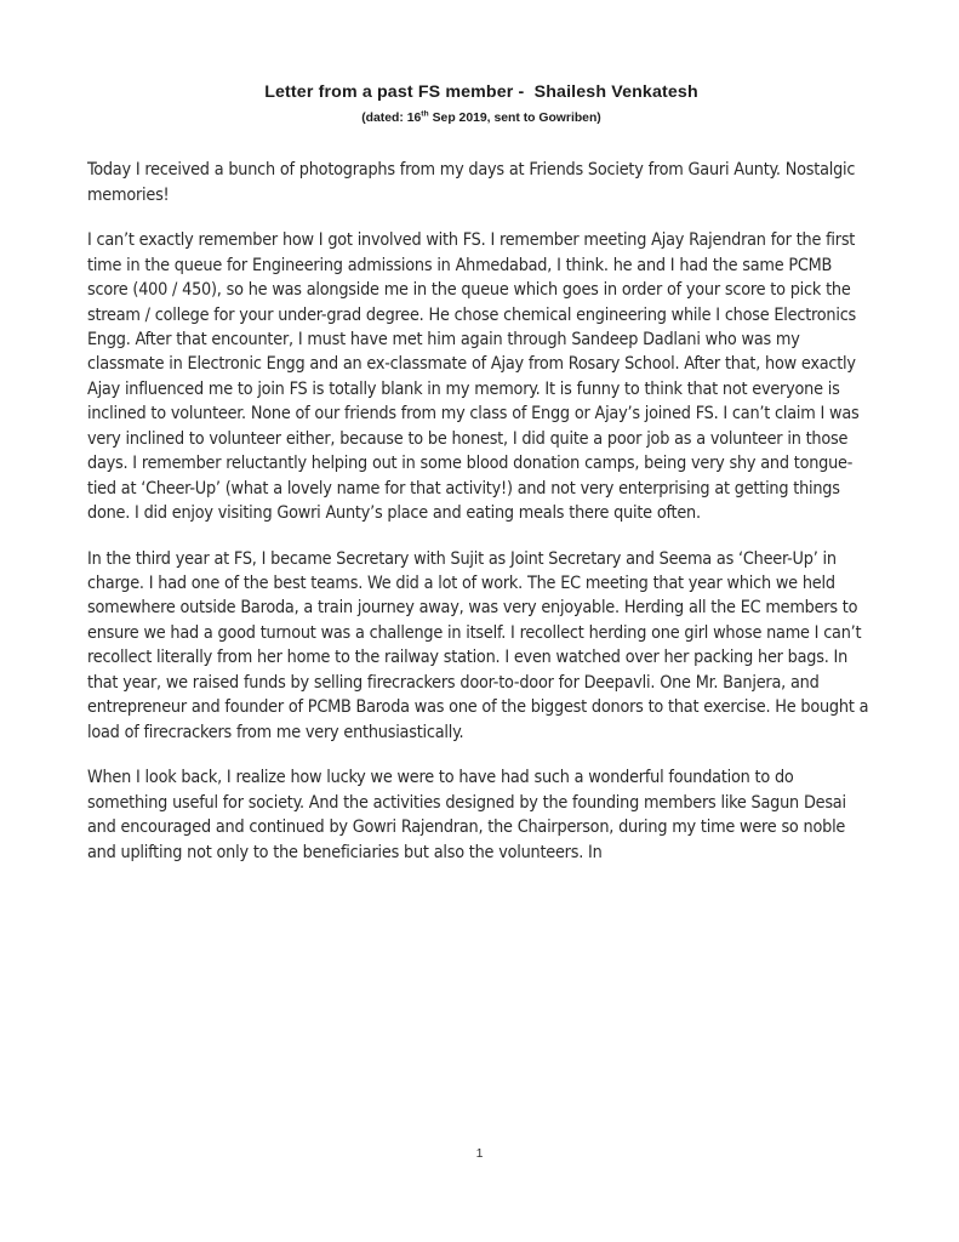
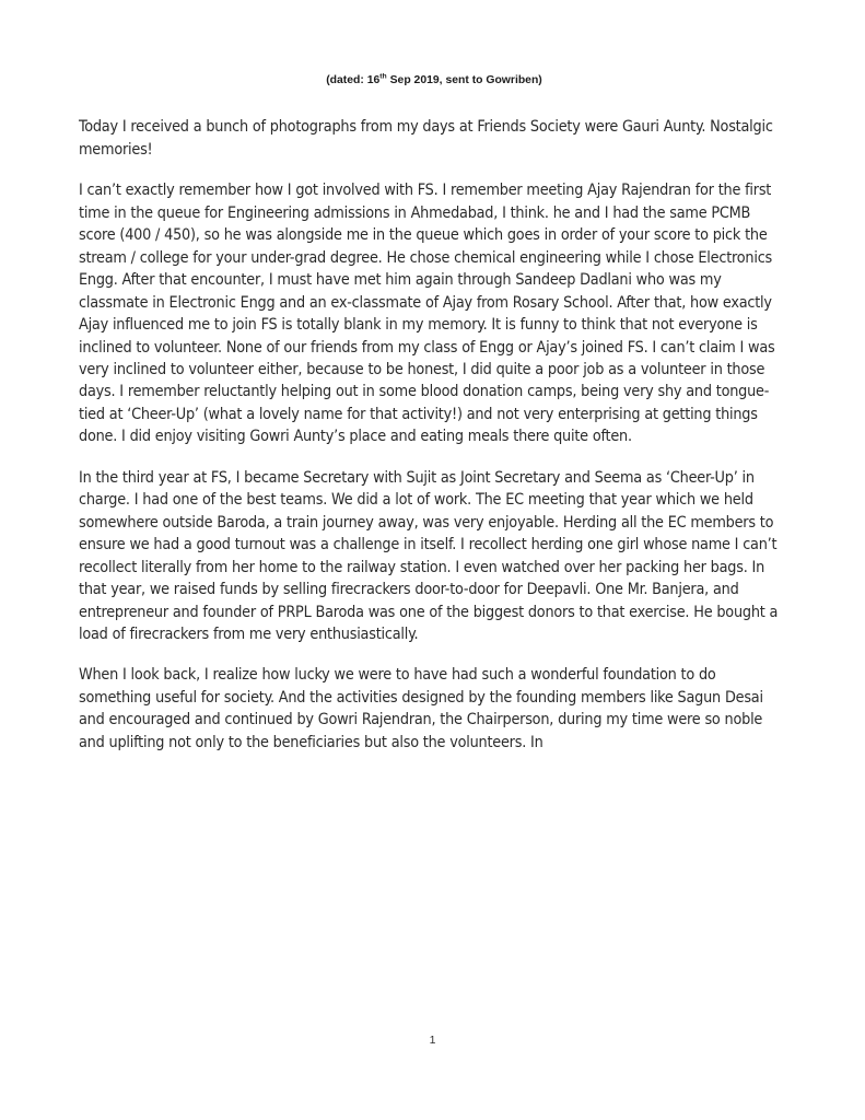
- Letter from a past FS member - Shailesh Venkatesh
  (dated: 16 Sep 2019, sent to Gowriben)
- Today I received a bunch of photographs from my days at Friends Society from Gauri Aunty. Nostalgic memories!
+ Today I received a bunch of photographs from my days at Friends Society were Gauri Aunty. Nostalgic memories!
  I can’t exactly remember how I got involved with FS. I remember meeting Ajay Rajendran for the first time in the queue for Engineering admissions in Ahmedabad, I think. he and I had the same PCMB score (400 / 450), so he was alongside me in the queue which goes in order of your score to pick the stream / college for your under-grad degree. He chose chemical engineering while I chose Electronics Engg. After that encounter, I must have met him again through Sandeep Dadlani who was my classmate in Electronic Engg and an ex-classmate of Ajay from Rosary School. After that, how exactly Ajay influenced me to join FS is totally blank in my memory. It is funny to think that not everyone is inclined to volunteer. None of our friends from my class of Engg or Ajay’s joined FS. I can’t claim I was very inclined to volunteer either, because to be honest, I did quite a poor job as a volunteer in those days. I remember reluctantly helping out in some blood donation camps, being very shy and tongue-tied at ‘Cheer-Up’ (what a lovely name for that activity!) and not very enterprising at getting things done. I did enjoy visiting Gowri Aunty’s place and eating meals there quite often.
- In the third year at FS, I became Secretary with Sujit as Joint Secretary and Seema as ‘Cheer-Up’ in charge. I had one of the best teams. We did a lot of work. The EC meeting that year which we held somewhere outside Baroda, a train journey away, was very enjoyable. Herding all the EC members to ensure we had a good turnout was a challenge in itself. I recollect herding one girl whose name I can’t recollect literally from her home to the railway station. I even watched over her packing her bags. In that year, we raised funds by selling firecrackers door-to-door for Deepavli. One Mr. Banjera, and entrepreneur and founder of PCMB Baroda was one of the biggest donors to that exercise. He bought a load of firecrackers from me very enthusiastically.
+ In the third year at FS, I became Secretary with Sujit as Joint Secretary and Seema as ‘Cheer-Up’ in charge. I had one of the best teams. We did a lot of work. The EC meeting that year which we held somewhere outside Baroda, a train journey away, was very enjoyable. Herding all the EC members to ensure we had a good turnout was a challenge in itself. I recollect herding one girl whose name I can’t recollect literally from her home to the railway station. I even watched over her packing her bags. In that year, we raised funds by selling firecrackers door-to-door for Deepavli. One Mr. Banjera, and entrepreneur and founder of PRPL Baroda was one of the biggest donors to that exercise. He bought a load of firecrackers from me very enthusiastically.
  When I look back, I realize how lucky we were to have had such a wonderful foundation to do something useful for society. And the activities designed by the founding members like Sagun Desai and encouraged and continued by Gowri Rajendran, the Chairperson, during my time were so noble and uplifting not only to the beneficiaries but also the volunteers. In
  1
